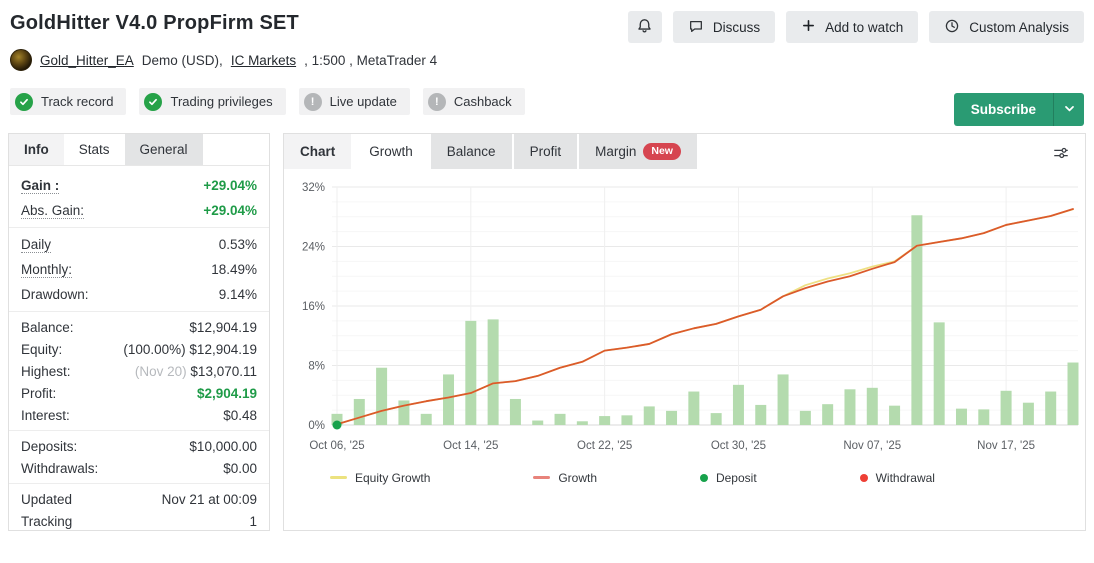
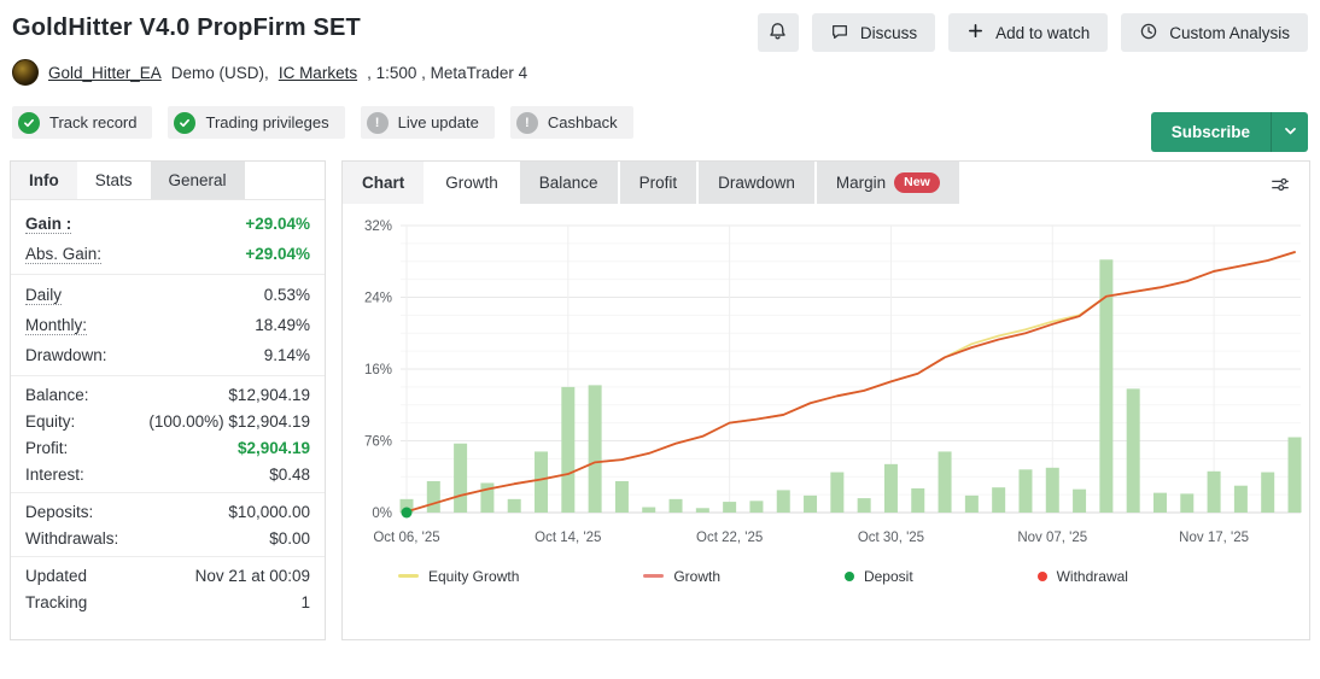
  GoldHitter V4.0 PropFirm SET
  Discuss
  Add to watch
  Custom Analysis
  Gold_Hitter_EA
  Demo (USD),
  IC Markets
  , 1:500 , MetaTrader 4
  Track record
  Trading privileges
  !
  Live update
  !
  Cashback
  Subscribe
  Info
  Stats
  General
  Gain :
  +29.04%
  Abs. Gain:
  +29.04%
  Daily
  0.53%
  Monthly:
  18.49%
  Drawdown:
  9.14%
  Balance:
  $12,904.19
  Equity:
  (100.00%) $12,904.19
- Highest:
- (Nov 20) $13,070.11
  Profit:
  $2,904.19
  Interest:
  $0.48
  Deposits:
  $10,000.00
  Withdrawals:
  $0.00
  Updated
  Nov 21 at 00:09
  Tracking
  1
  Chart
  Growth
  Balance
  Profit
+ Drawdown
  Margin
  New
  0%
- 8%
+ 76%
  16%
  24%
  32%
  Oct 06, '25
  Oct 14, '25
  Oct 22, '25
  Oct 30, '25
  Nov 07, '25
  Nov 17, '25
  Equity Growth
  Growth
  Deposit
  Withdrawal
